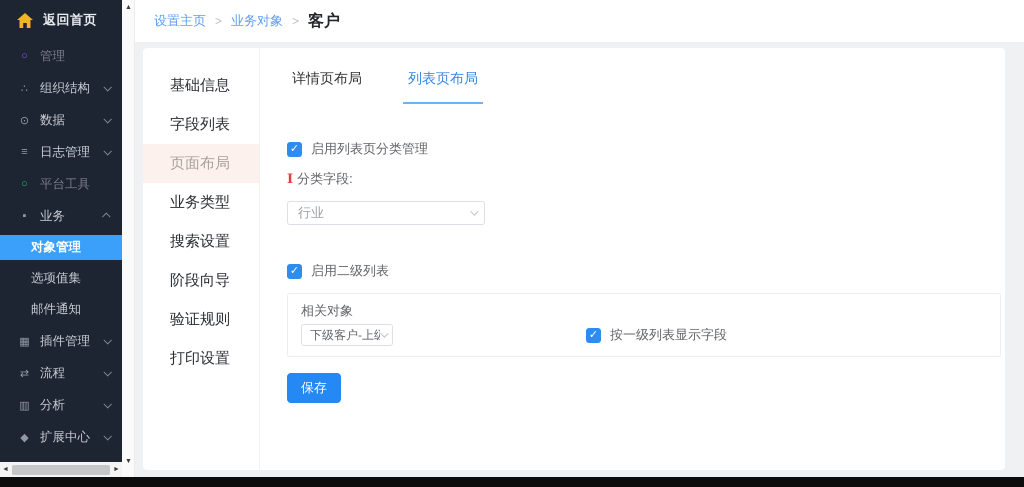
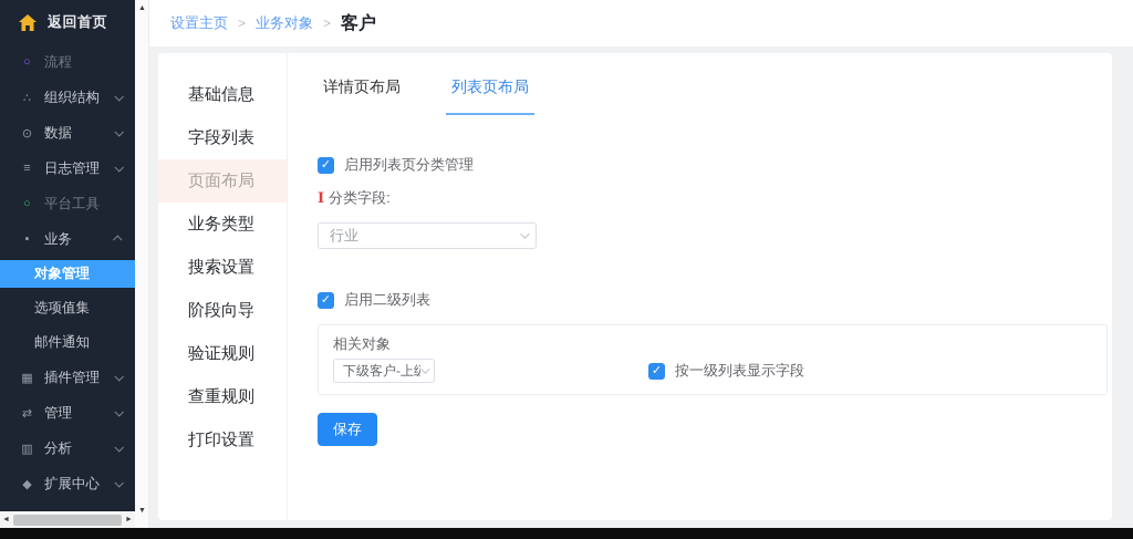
  返回首页
  ○
- 管理
+ 流程
  ∴
  组织结构
  ⊙
  数据
  ≡
  日志管理
  ○
  平台工具
  ▪
  业务
  对象管理
  选项值集
  邮件通知
  ▦
  插件管理
  ⇄
- 流程
+ 管理
  ▥
  分析
  ◆
  扩展中心
  设置主页
  >
  业务对象
  >
  客户
  基础信息
  字段列表
  页面布局
  业务类型
  搜索设置
  阶段向导
  验证规则
+ 查重规则
  打印设置
  详情页布局
  列表页布局
  ✓
  启用列表页分类管理
  I
  分类字段:
  行业
  ✓
  启用二级列表
  相关对象
  下级客户-上级
  ✓
  按一级列表显示字段
  保存
